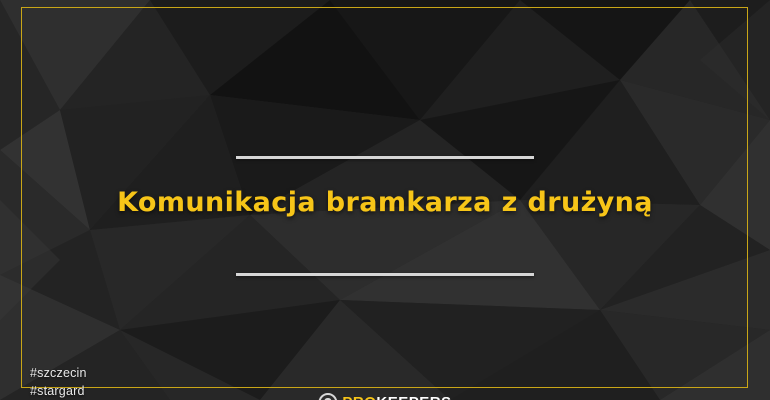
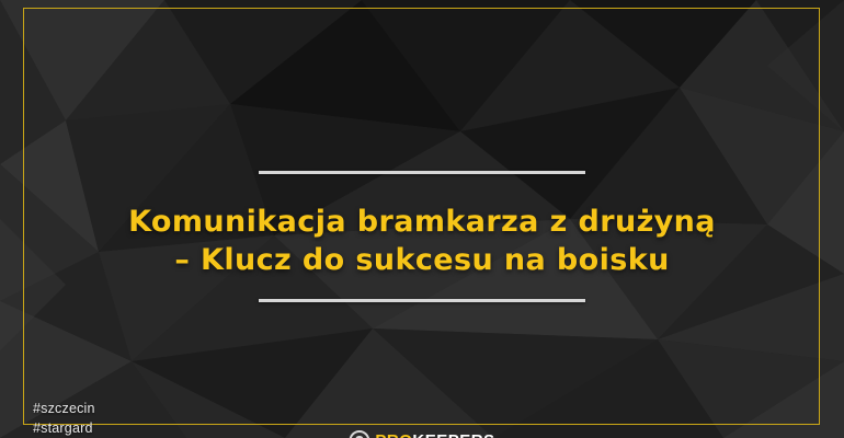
  Komunikacja bramkarza z drużyną
+ – Klucz do sukcesu na boisku
  #szczecin
  #stargard
